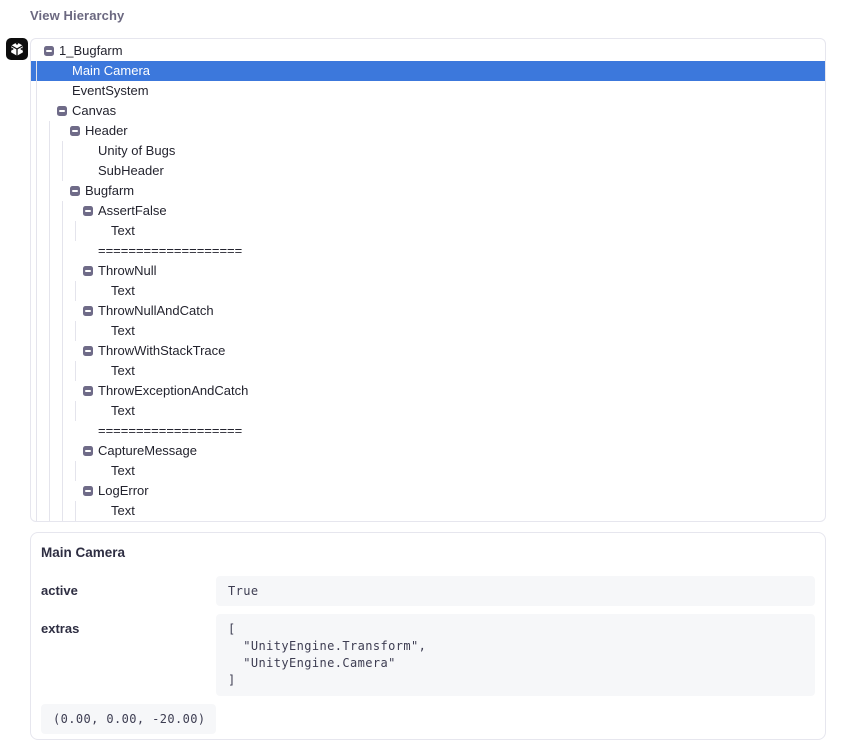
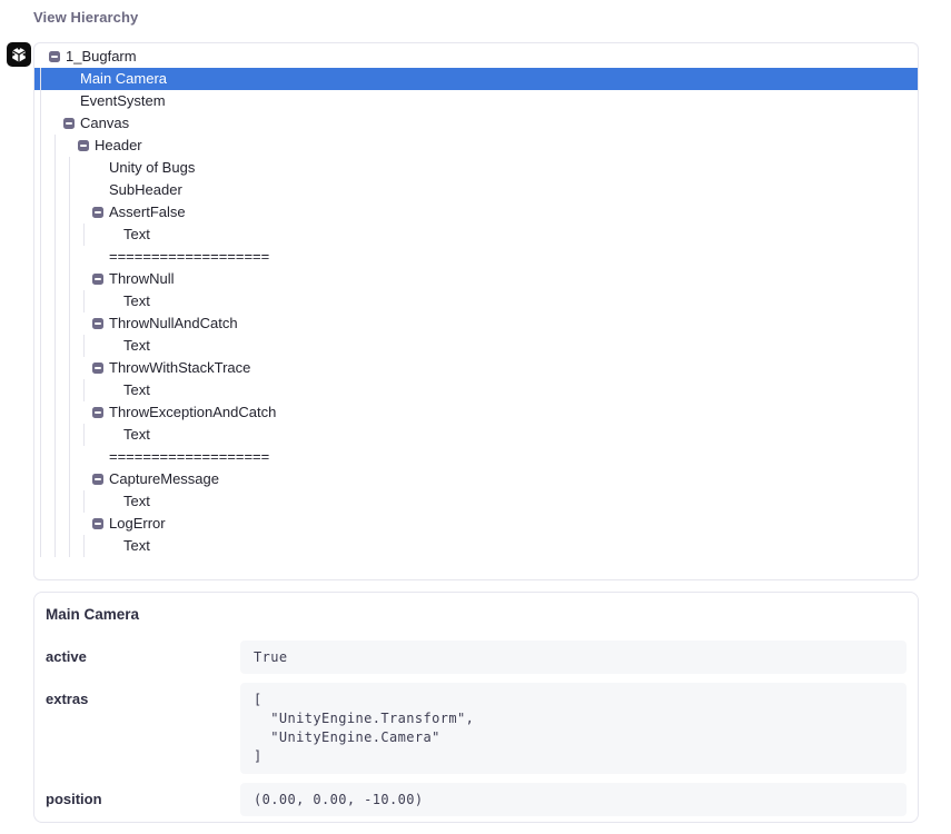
  View Hierarchy
  1_Bugfarm
  Main Camera
  EventSystem
  Canvas
  Header
  Unity of Bugs
  SubHeader
- Bugfarm
  AssertFalse
  Text
  ===================
  ThrowNull
  Text
  ThrowNullAndCatch
  Text
  ThrowWithStackTrace
  Text
  ThrowExceptionAndCatch
  Text
  ===================
  CaptureMessage
  Text
  LogError
  Text
  Main Camera
  active
  True
  extras
  [
  "UnityEngine.Transform",
  "UnityEngine.Camera"
  ]
+ position
- (0.00, 0.00, -20.00)
+ (0.00, 0.00, -10.00)
